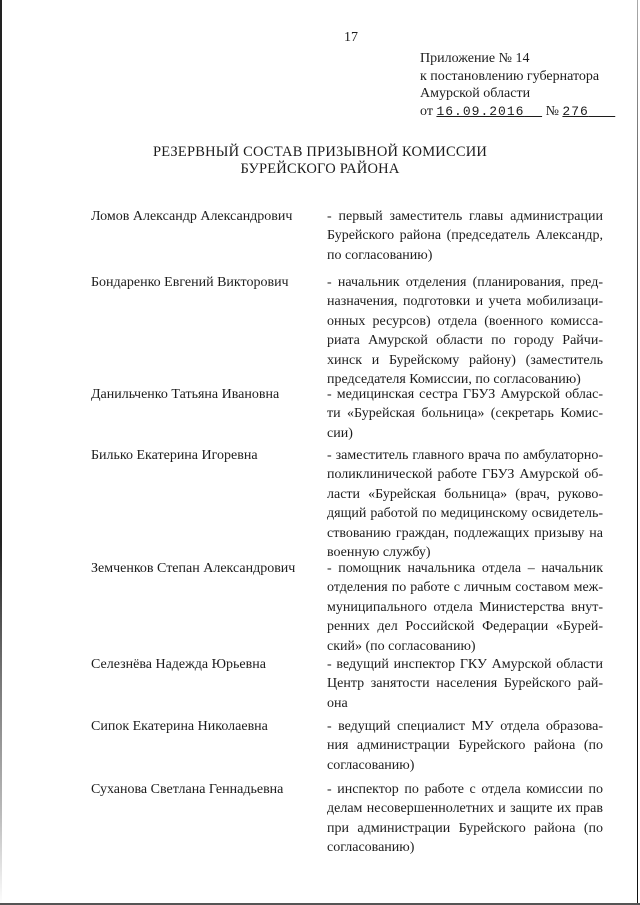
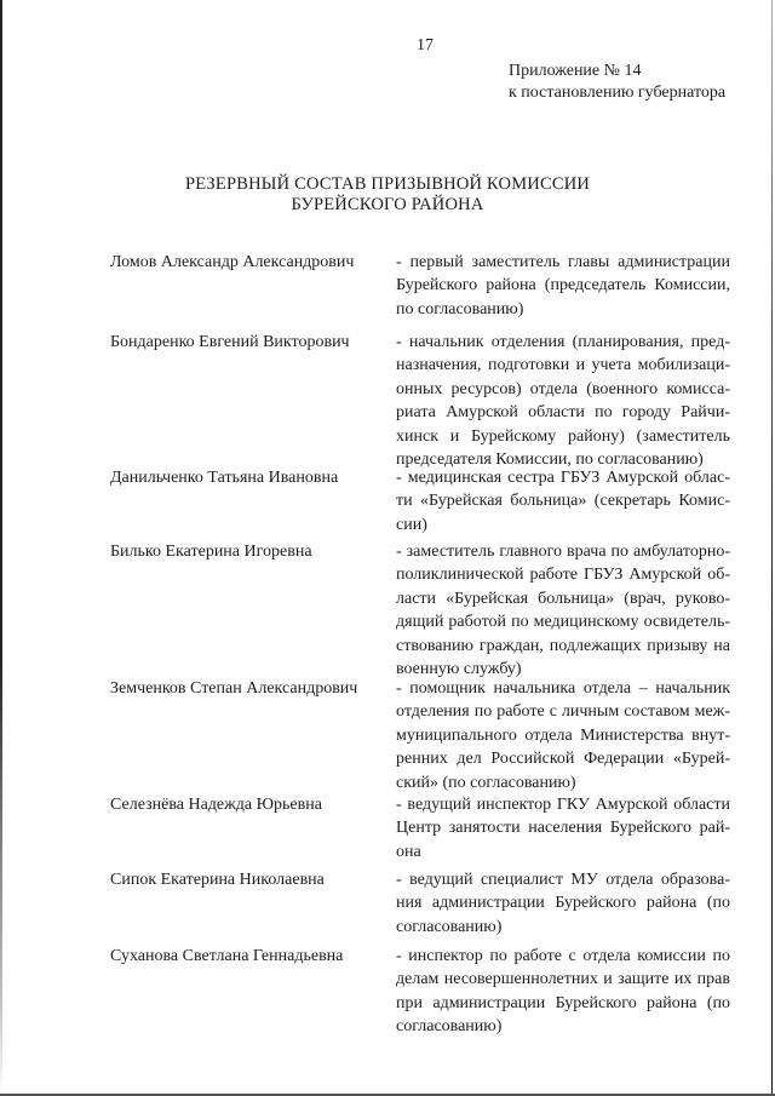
  17
  Приложение № 14
  к постановлению губернатора
- Амурской области
- от 16.09.2016 № 276
  РЕЗЕРВНЫЙ СОСТАВ ПРИЗЫВНОЙ КОМИССИИ
  БУРЕЙСКОГО РАЙОНА
  Ломов Александр Александрович
- - первый заместитель главы администрации Бурейского района (председатель Александр, по согласованию)
+ - первый заместитель главы администрации Бурейского района (председатель Комиссии, по согласованию)
  Бондаренко Евгений Викторович
  - начальник отделения (планирования, пред­назначения, подготовки и учета мобилизаци­онных ресурсов) отдела (военного комисса­риата Амурской области по городу Райчи­хинск и Бурейскому району) (заместитель председателя Комиссии, по согласованию)
  Данильченко Татьяна Ивановна
  - медицинская сестра ГБУЗ Амурской облас­ти «Бурейская больница» (секретарь Комис­сии)
  Билько Екатерина Игоревна
  - заместитель главного врача по амбулаторно-поликлинической работе ГБУЗ Амурской об­ласти «Бурейская больница» (врач, руково­дящий работой по медицинскому освидетель­ствованию граждан, подлежащих призыву на военную службу)
  Земченков Степан Александрович
  - помощник начальника отдела – начальник отделения по работе с личным составом меж­муниципального отдела Министерства внут­ренних дел Российской Федерации «Бурей­ский» (по согласованию)
  Селезнёва Надежда Юрьевна
  - ведущий инспектор ГКУ Амурской области Центр занятости населения Бурейского рай­она
  Сипок Екатерина Николаевна
  - ведущий специалист МУ отдела образова­ния администрации Бурейского района (по согласованию)
  Суханова Светлана Геннадьевна
  - инспектор по работе с отдела комиссии по делам несовершеннолетних и защите их прав при администрации Бурейского района (по согласованию)
